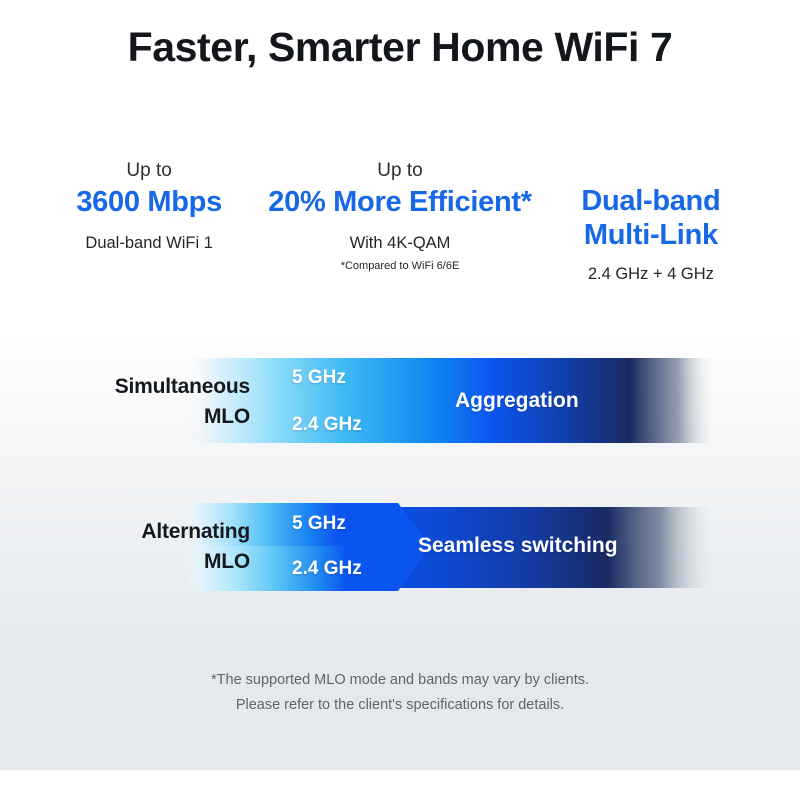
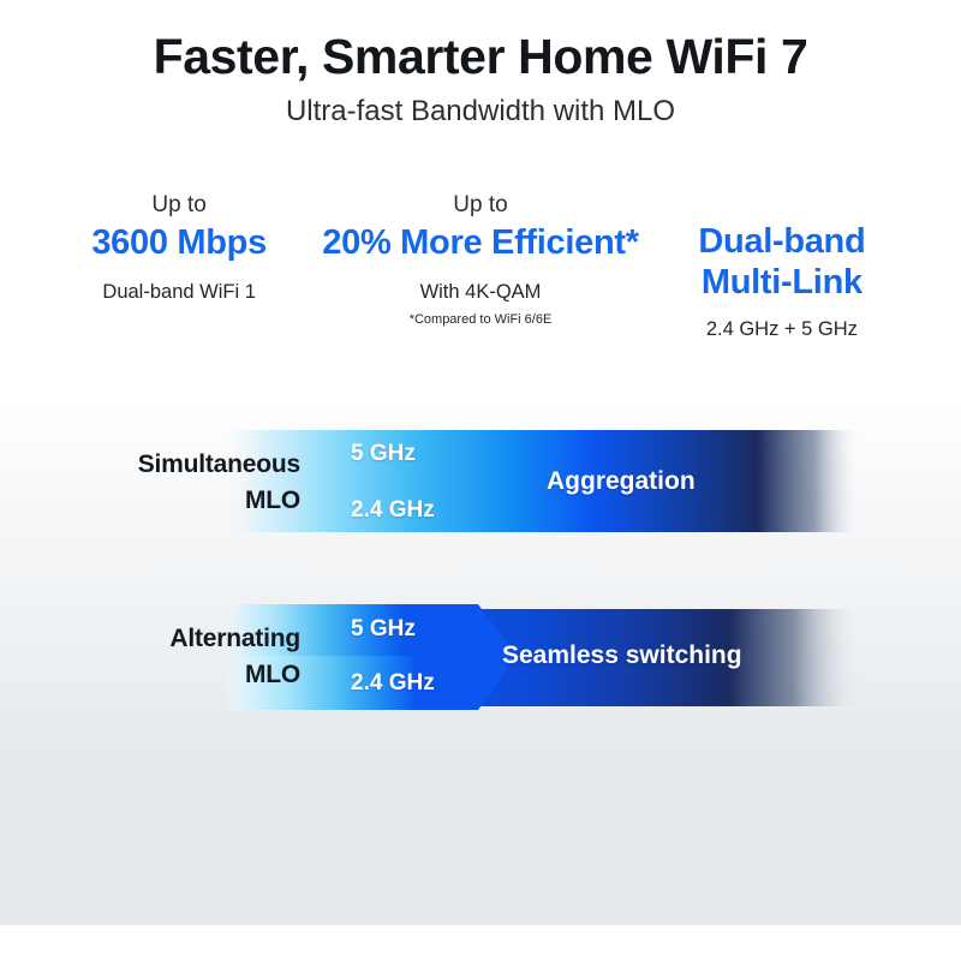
  Faster, Smarter Home WiFi 7
+ Ultra-fast Bandwidth with MLO
  Up to
  3600 Mbps
  Dual-band WiFi 1
  Up to
  20% More Efficient*
  With 4K-QAM
  *Compared to WiFi 6/6E
  Dual-band
  Multi-Link
- 2.4 GHz + 4 GHz
+ 2.4 GHz + 5 GHz
  Simultaneous
  MLO
  5 GHz
  2.4 GHz
  Aggregation
  Alternating
  MLO
  5 GHz
  2.4 GHz
  Seamless switching
- *The supported MLO mode and bands may vary by clients.
- Please refer to the client's specifications for details.
